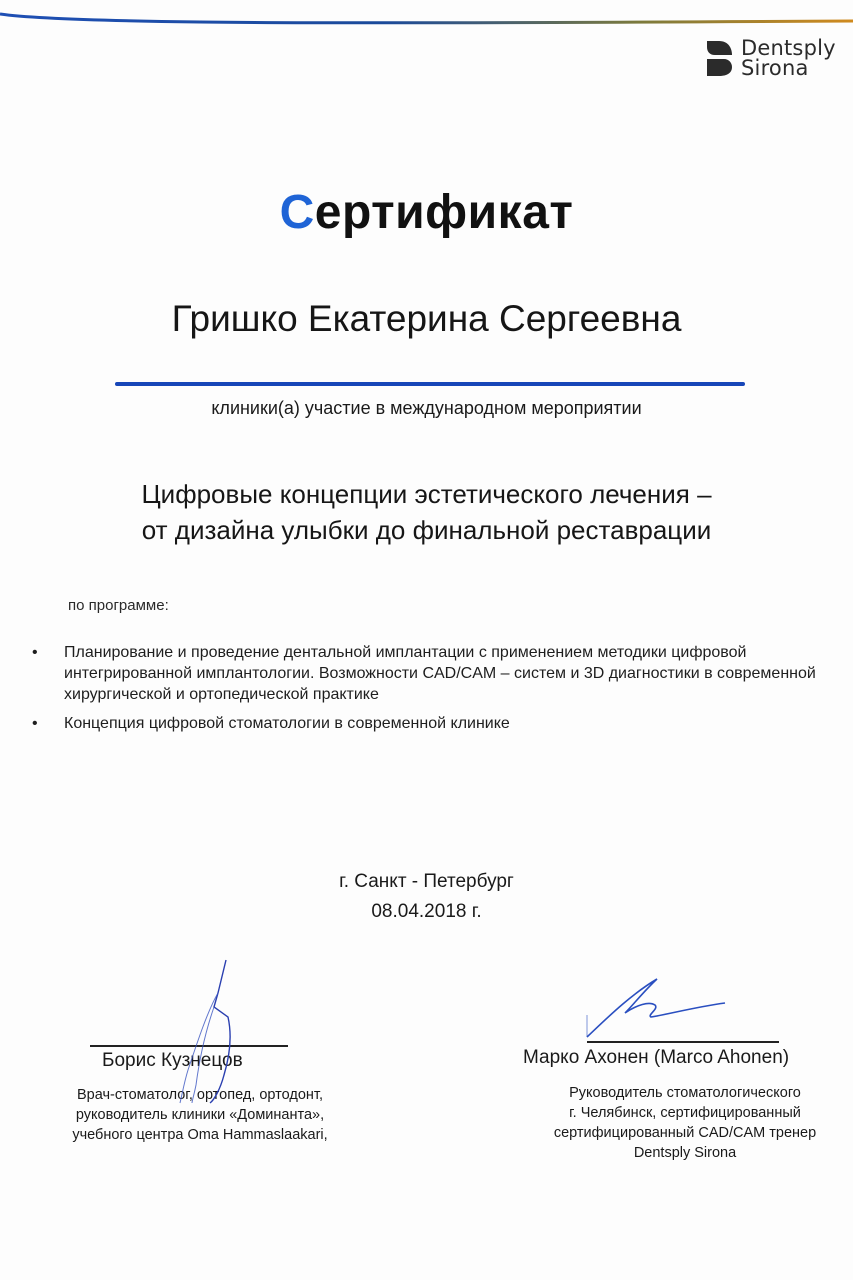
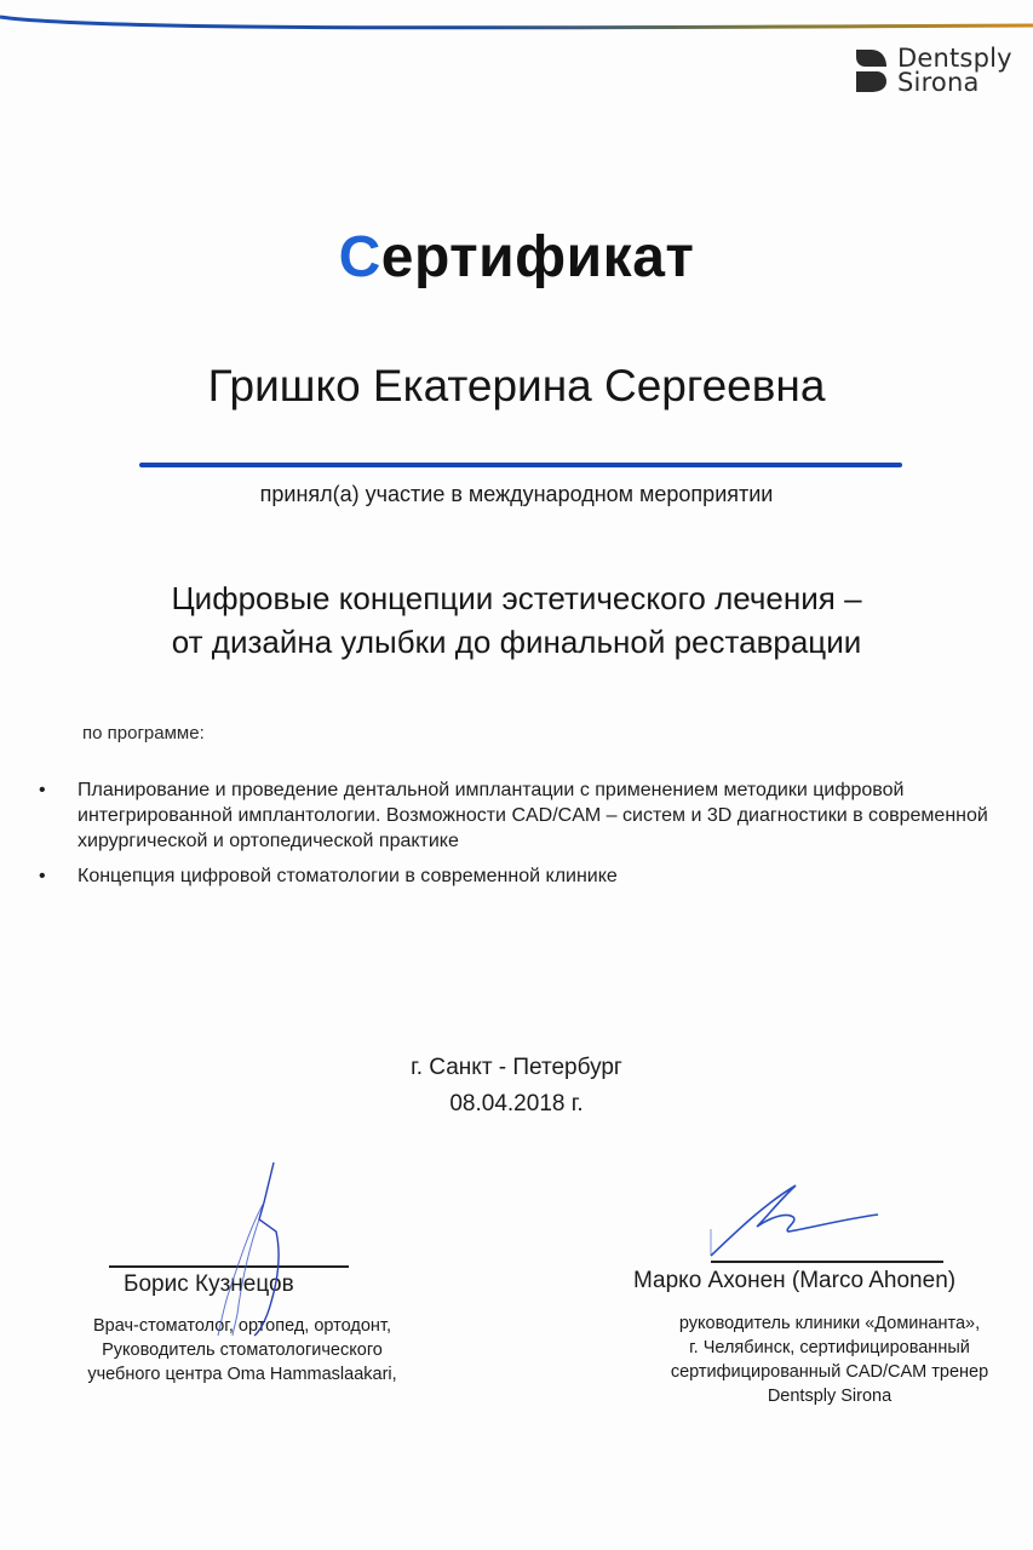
  Dentsply
  Sirona
  Сертификат
  Гришко Екатерина Сергеевна
- клиники(а) участие в международном мероприятии
+ принял(а) участие в международном мероприятии
  Цифровые концепции эстетического лечения –
  от дизайна улыбки до финальной реставрации
  по программе:
  •
  Планирование и проведение дентальной имплантации с применением методики цифровой интегрированной имплантологии. Возможности CAD/CAM – систем и 3D диагностики в современной хирургической и ортопедической практике
  •
  Концепция цифровой стоматологии в современной клинике
  г. Санкт - Петербург
  08.04.2018 г.
  Борис Кузнецв
  Врач-стоматолог, оропед, ортодонт,
- руководитель клиники «Доминанта»,
+ Руководитель стоматологического
  учебного центра Oma Hammaslaakari,
  Марко Ахонен (Marco Ahonen)
- Руководитель стоматологического
+ руководитель клиники «Доминанта»,
  г. Челябинск, сертифицированный
  сертифицированный CAD/CAM тренер
  Dentsply Sirona
